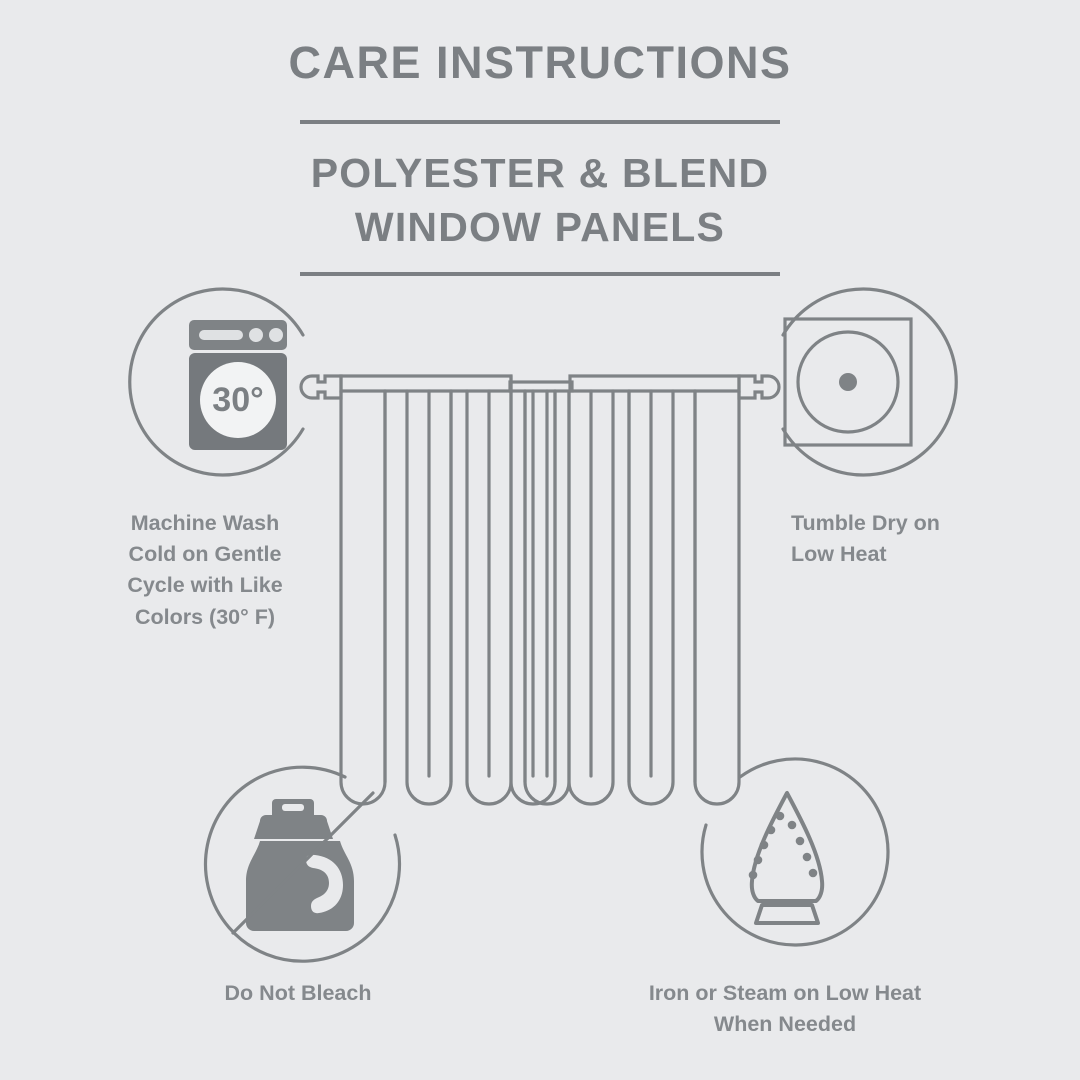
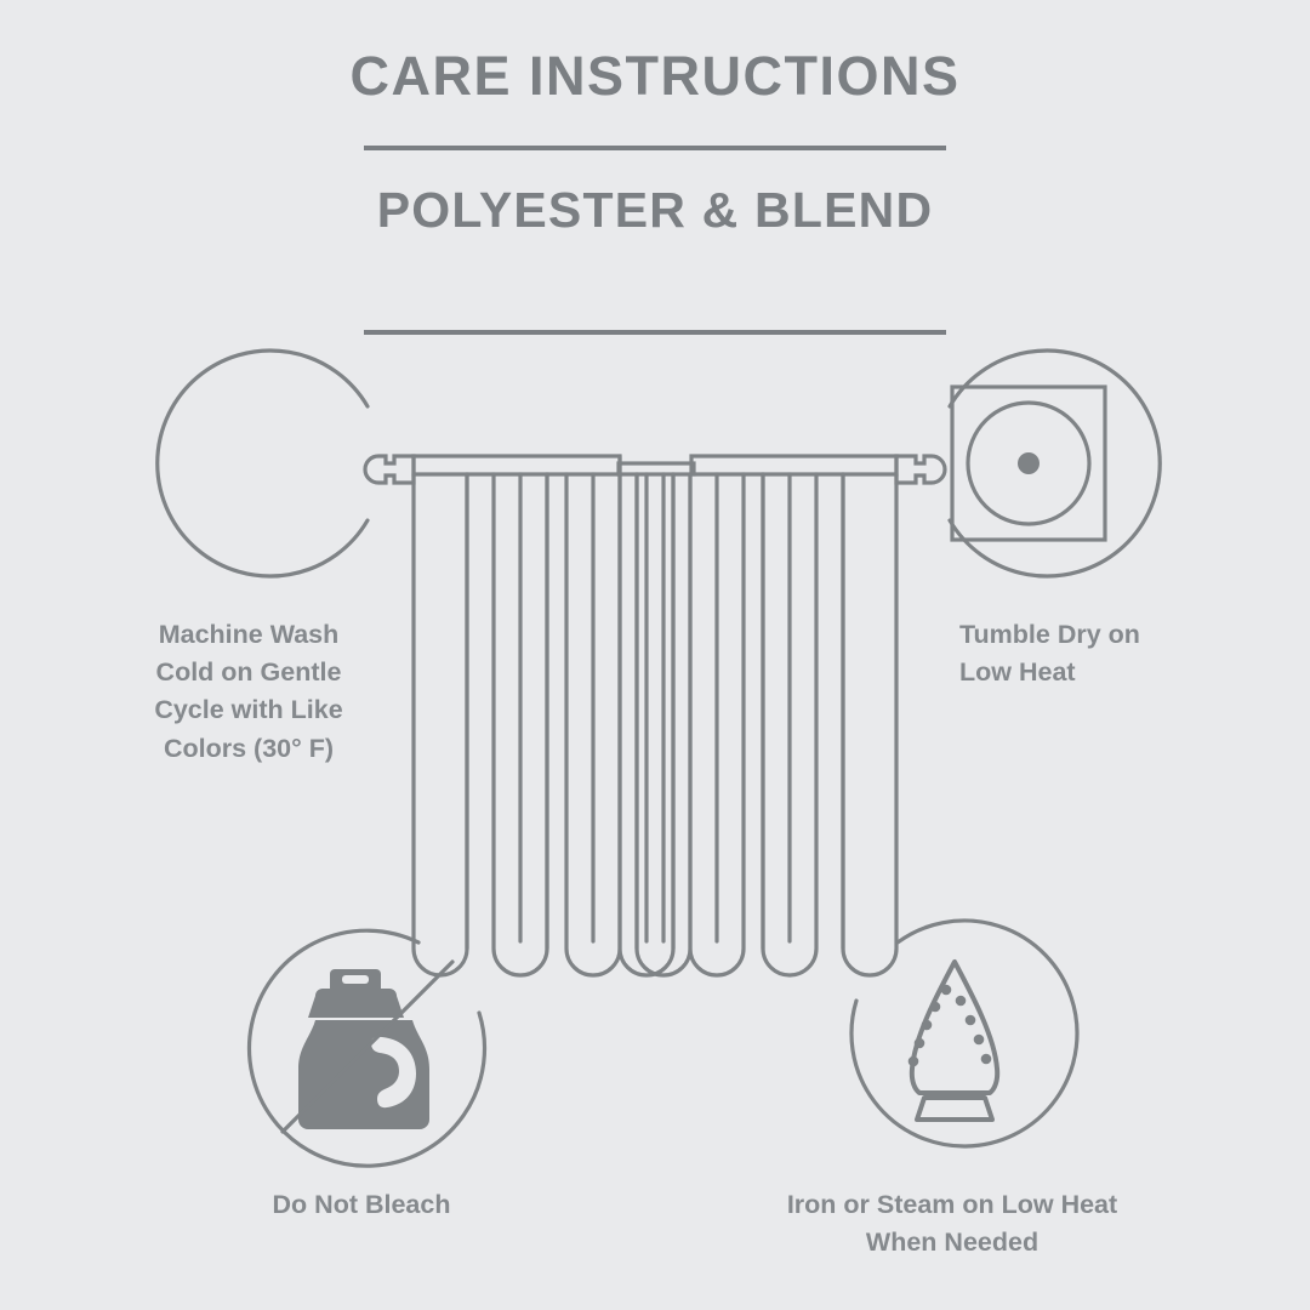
  CARE INSTRUCTIONS
  POLYESTER & BLEND
- WINDOW PANELS
- 30°
  Machine Wash
  Cold on Gentle
  Cycle with Like
  Colors (30° F)
  Tumble Dry on
  Low Heat
  Do Not Bleach
  Iron or Steam on Low Heat
  When Needed
